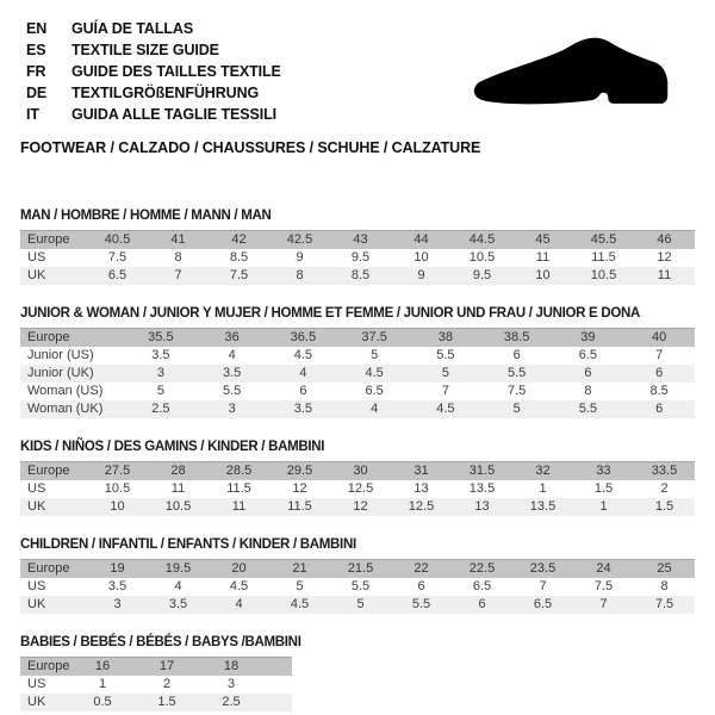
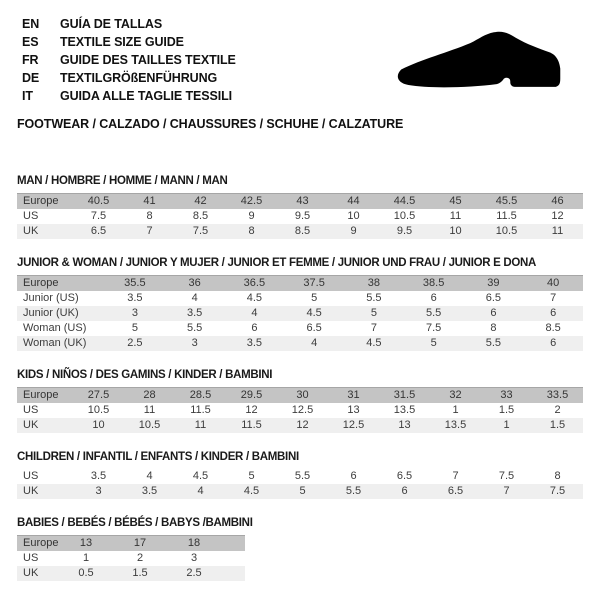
  EN
  GUÍA DE TALLAS
  ES
  TEXTILE SIZE GUIDE
  FR
  GUIDE DES TAILLES TEXTILE
  DE
  TEXTILGRÖßENFÜHRUNG
  IT
  GUIDA ALLE TAGLIE TESSILI
  FOOTWEAR / CALZADO / CHAUSSURES / SCHUHE / CALZATURE
  MAN / HOMBRE / HOMME / MANN / MAN
  Europe	40.5	41	42	42.5	43	44	44.5	45	45.5	46
  US	7.5	8	8.5	9	9.5	10	10.5	11	11.5	12
  UK	6.5	7	7.5	8	8.5	9	9.5	10	10.5	11
- JUNIOR & WOMAN / JUNIOR Y MUJER / HOMME ET FEMME / JUNIOR UND FRAU / JUNIOR E DONA
+ JUNIOR & WOMAN / JUNIOR Y MUJER / JUNIOR ET FEMME / JUNIOR UND FRAU / JUNIOR E DONA
  Europe	35.5	36	36.5	37.5	38	38.5	39	40
  Junior (US)	3.5	4	4.5	5	5.5	6	6.5	7
  Junior (UK)	3	3.5	4	4.5	5	5.5	6	6
  Woman (US)	5	5.5	6	6.5	7	7.5	8	8.5
  Woman (UK)	2.5	3	3.5	4	4.5	5	5.5	6
  KIDS / NIÑOS / DES GAMINS / KINDER / BAMBINI
  Europe	27.5	28	28.5	29.5	30	31	31.5	32	33	33.5
  US	10.5	11	11.5	12	12.5	13	13.5	1	1.5	2
  UK	10	10.5	11	11.5	12	12.5	13	13.5	1	1.5
  CHILDREN / INFANTIL / ENFANTS / KINDER / BAMBINI
- Europe	19	19.5	20	21	21.5	22	22.5	23.5	24	25
  US	3.5	4	4.5	5	5.5	6	6.5	7	7.5	8
  UK	3	3.5	4	4.5	5	5.5	6	6.5	7	7.5
  BABIES / BEBÉS / BÉBÉS / BABYS /BAMBINI
- Europe	16	17	18
+ Europe	13	17	18
  US	1	2	3
  UK	0.5	1.5	2.5
